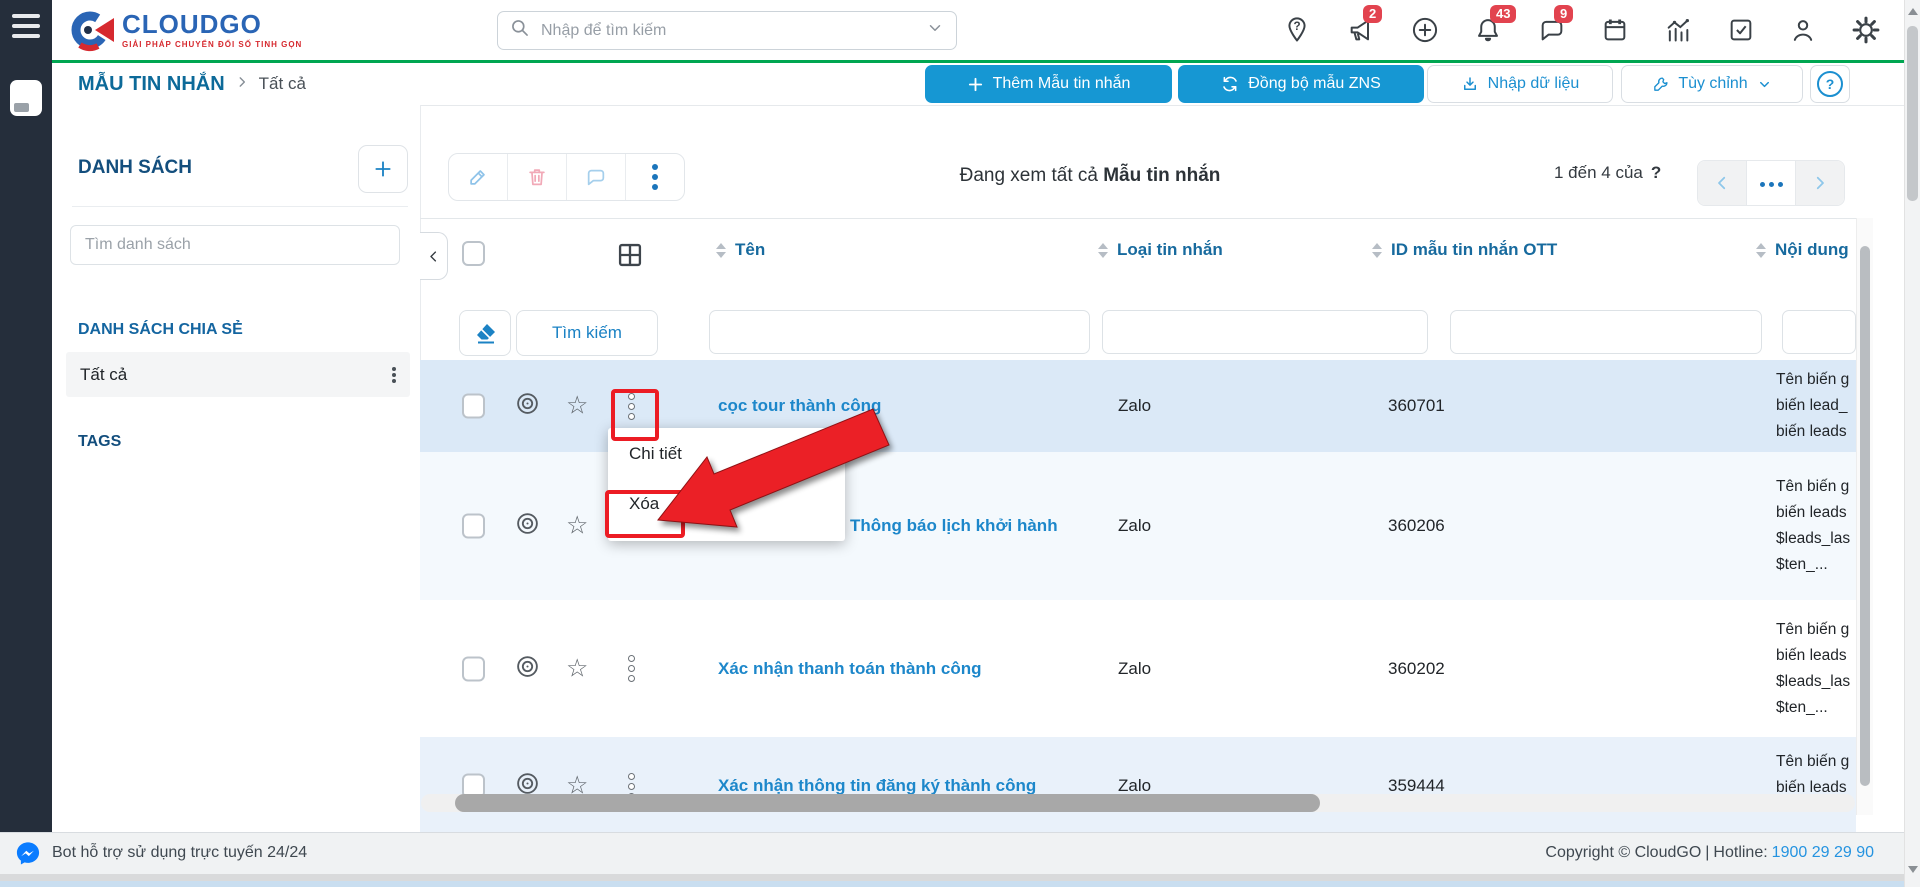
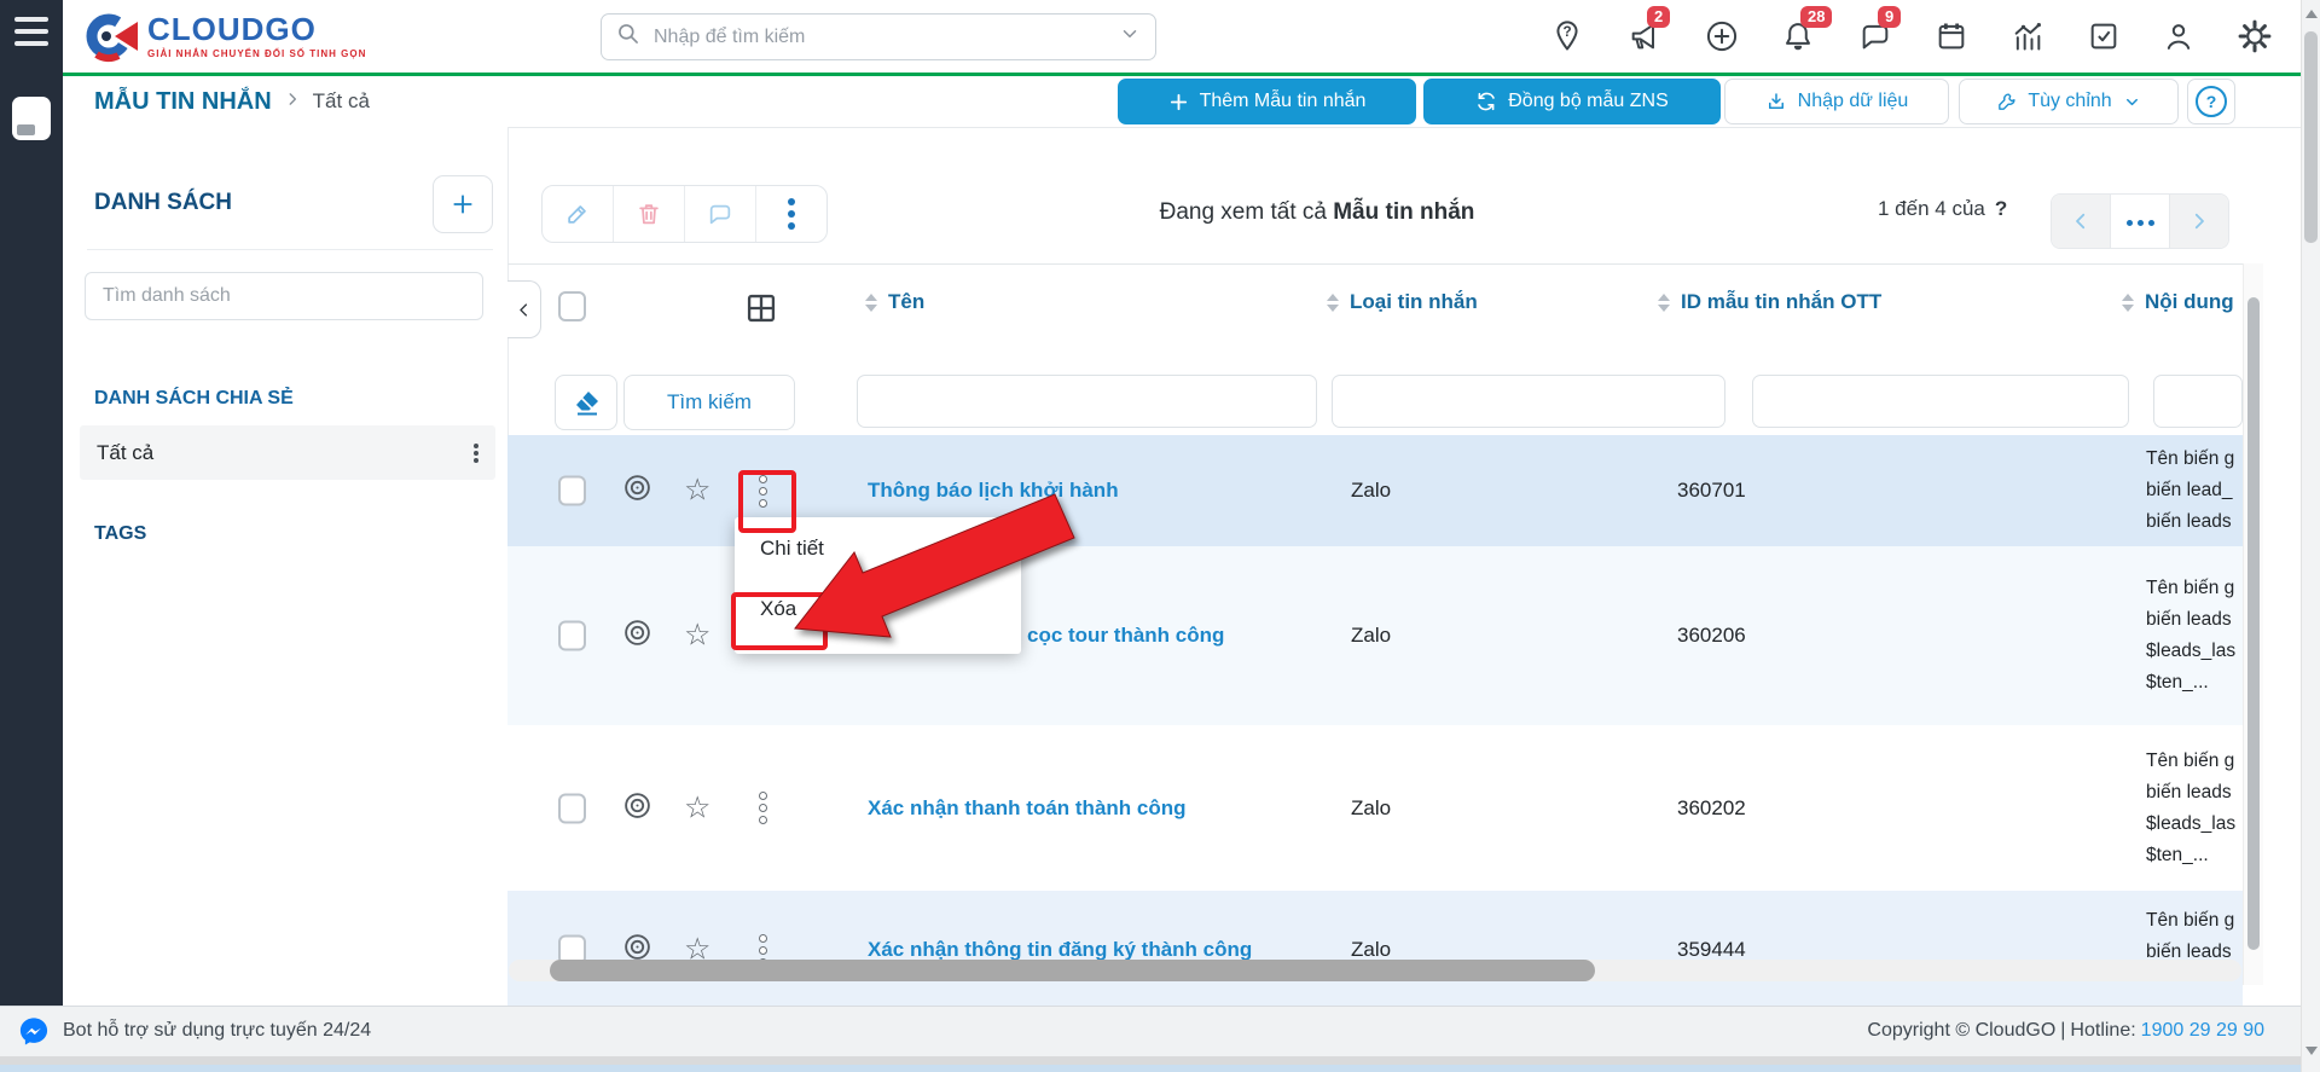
  CLOUDGO
- GIẢI PHÁP CHUYỂN ĐỔI SỐ TINH GỌN
+ GIẢI NHẮN CHUYỂN ĐỔI SỐ TINH GỌN
  Nhập để tìm kiếm
  ?
  2
- 43
+ 28
  9
  MẪU TIN NHẮN
  Tất cả
  Thêm Mẫu tin nhắn
  Đồng bộ mẫu ZNS
  Nhập dữ liệu
  Tùy chỉnh
  ?
  DANH SÁCH
  Tìm danh sách
  DANH SÁCH CHIA SẺ
  Tất cả
  TAGS
  Đang xem tất cả Mẫu tin nhắn
  1 đến 4 của
  ?
  Tên
  Loại tin nhắn
  ID mẫu tin nhắn OTT
  Nội dung
  Tìm kiếm
  ☆
- cọc tour thành công
+ Thông báo lịch khởi hành
  Zalo
  360701
  Tên biến g
  biến lead_
  biến leads
  ☆
- Thông báo lịch khởi hành
+ cọc tour thành công
  Zalo
  360206
  Tên biến g
  biến leads
  $leads_las
  $ten_...
  ☆
  Xác nhận thanh toán thành công
  Zalo
  360202
  Tên biến g
  biến leads
  $leads_las
  $ten_...
  ☆
  Xác nhận thông tin đăng ký thành công
  Zalo
  359444
  Tên biến g
  biến leads
  Chi tiết
  Xóa
  Bot hỗ trợ sử dụng trực tuyến 24/24
  Copyright © CloudGO
  |
  Hotline:
  1900 29 29 90
